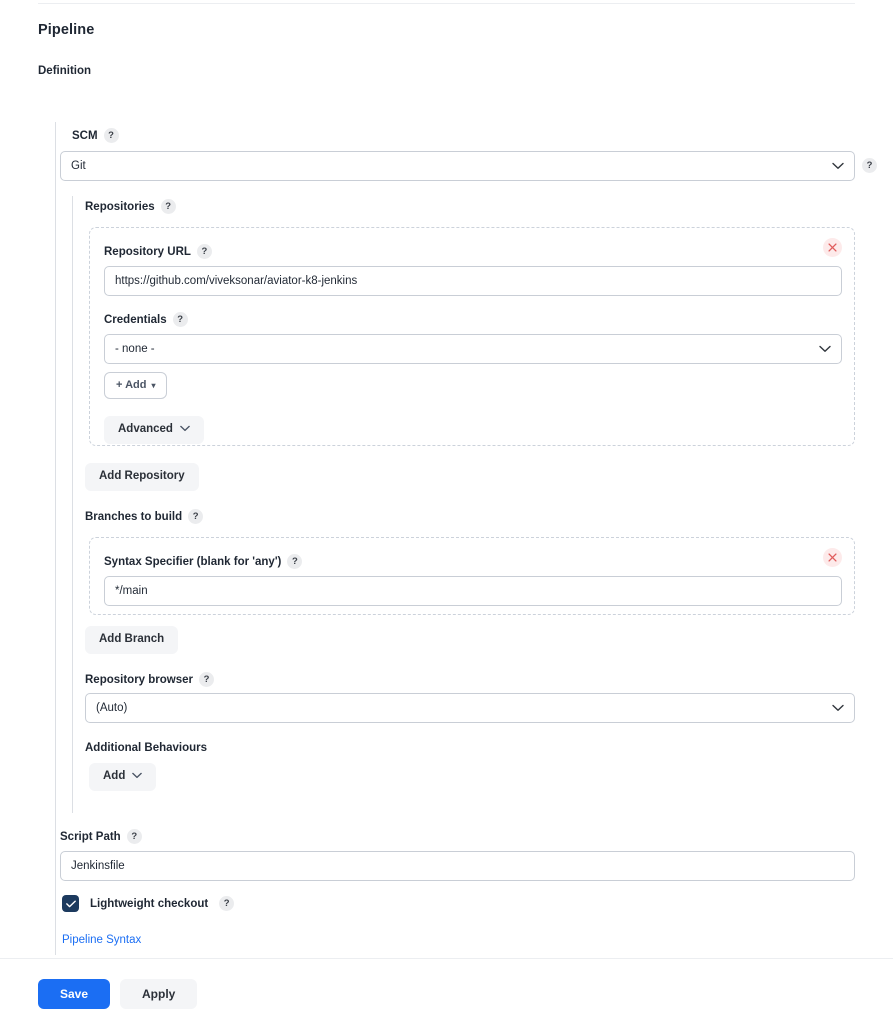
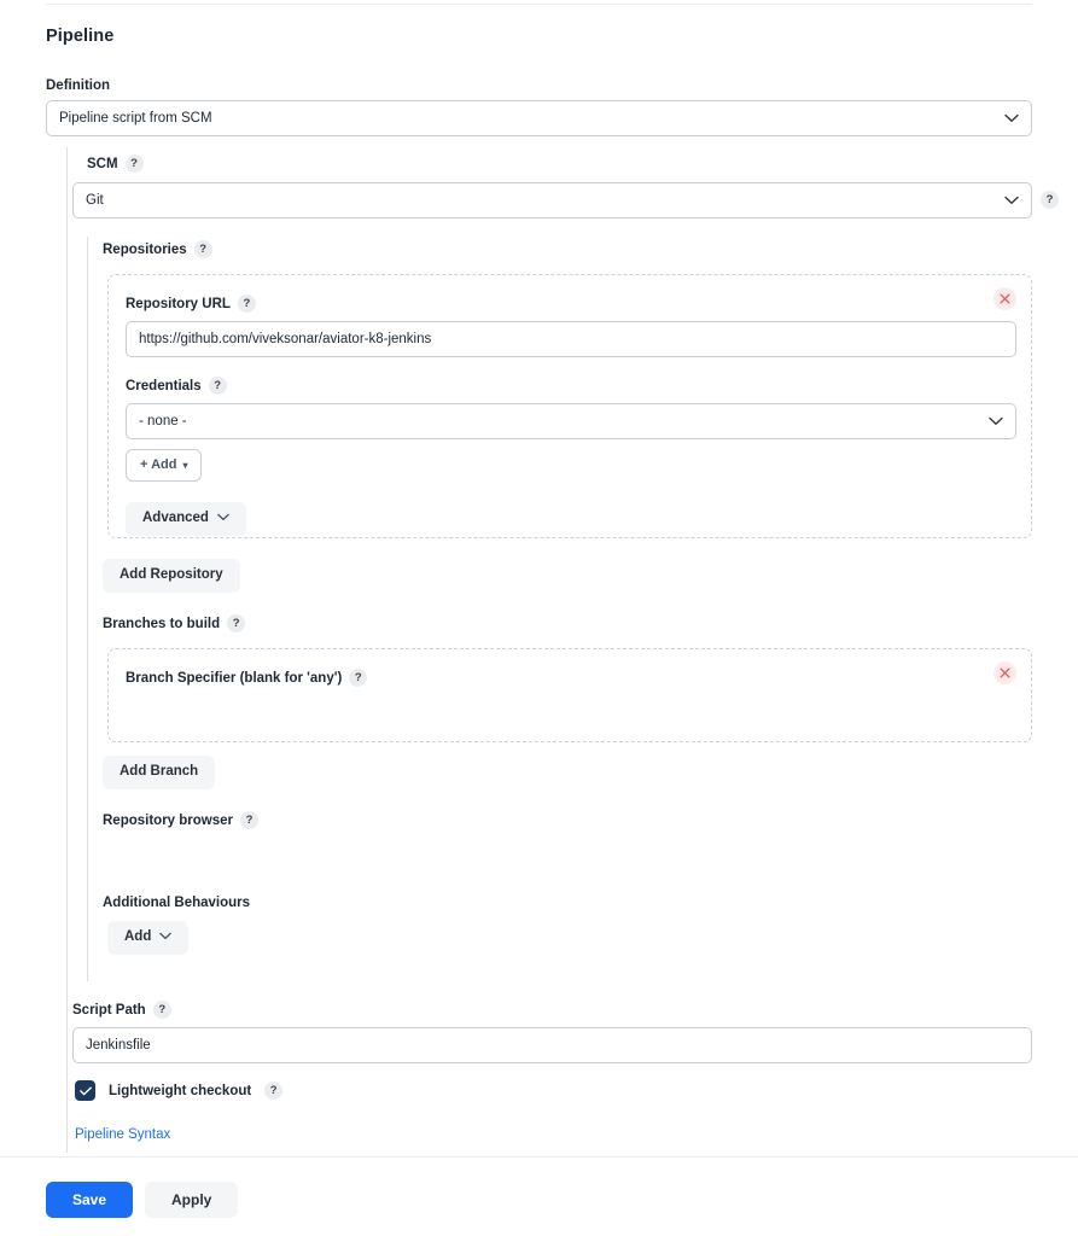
  Pipeline
  Definition
+ Pipeline script from SCM
  SCM
  ?
  Git
  ?
  Repositories
  ?
  Repository URL
  ?
  https://github.com/viveksonar/aviator-k8-jenkins
  Credentials
  ?
  - none -
  + Add
  ▾
  Advanced
  Add Repository
  Branches to build
  ?
- Syntax Specifier (blank for 'any')
+ Branch Specifier (blank for 'any')
  ?
- */main
  Add Branch
  Repository browser
  ?
- (Auto)
  Additional Behaviours
  Add
  Script Path
  ?
  Jenkinsfile
  Lightweight checkout
  ?
  Pipeline Syntax
  Save
  Apply
